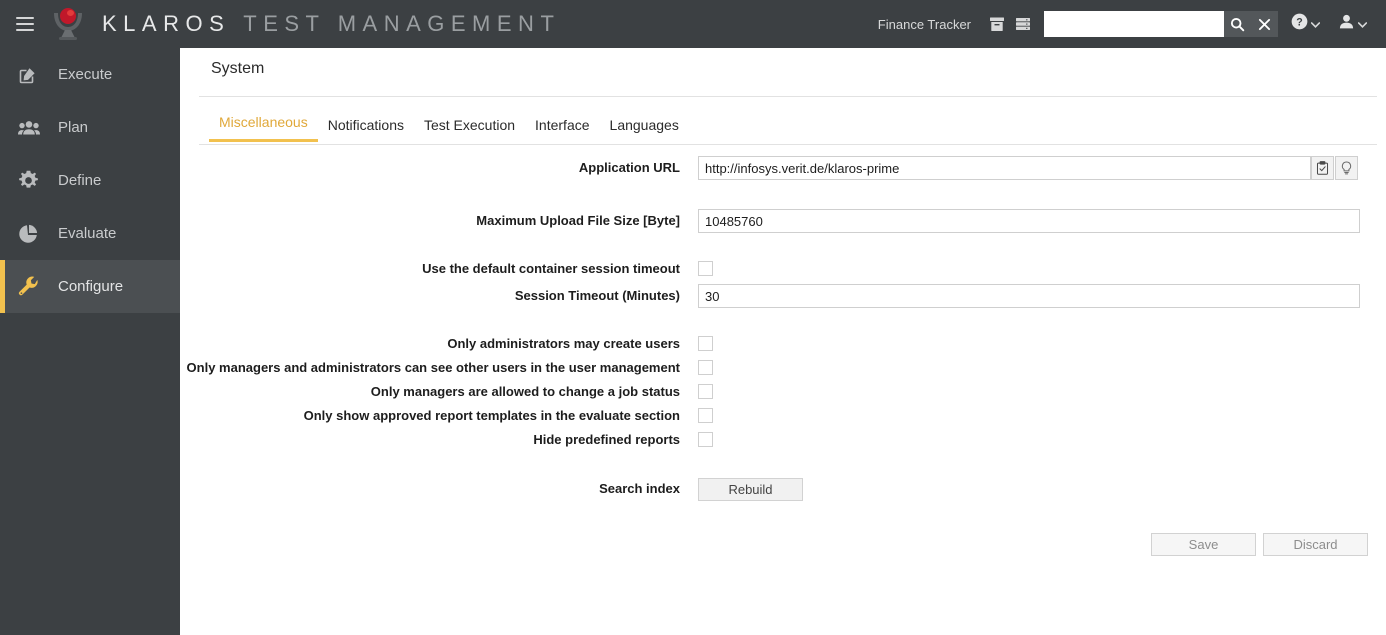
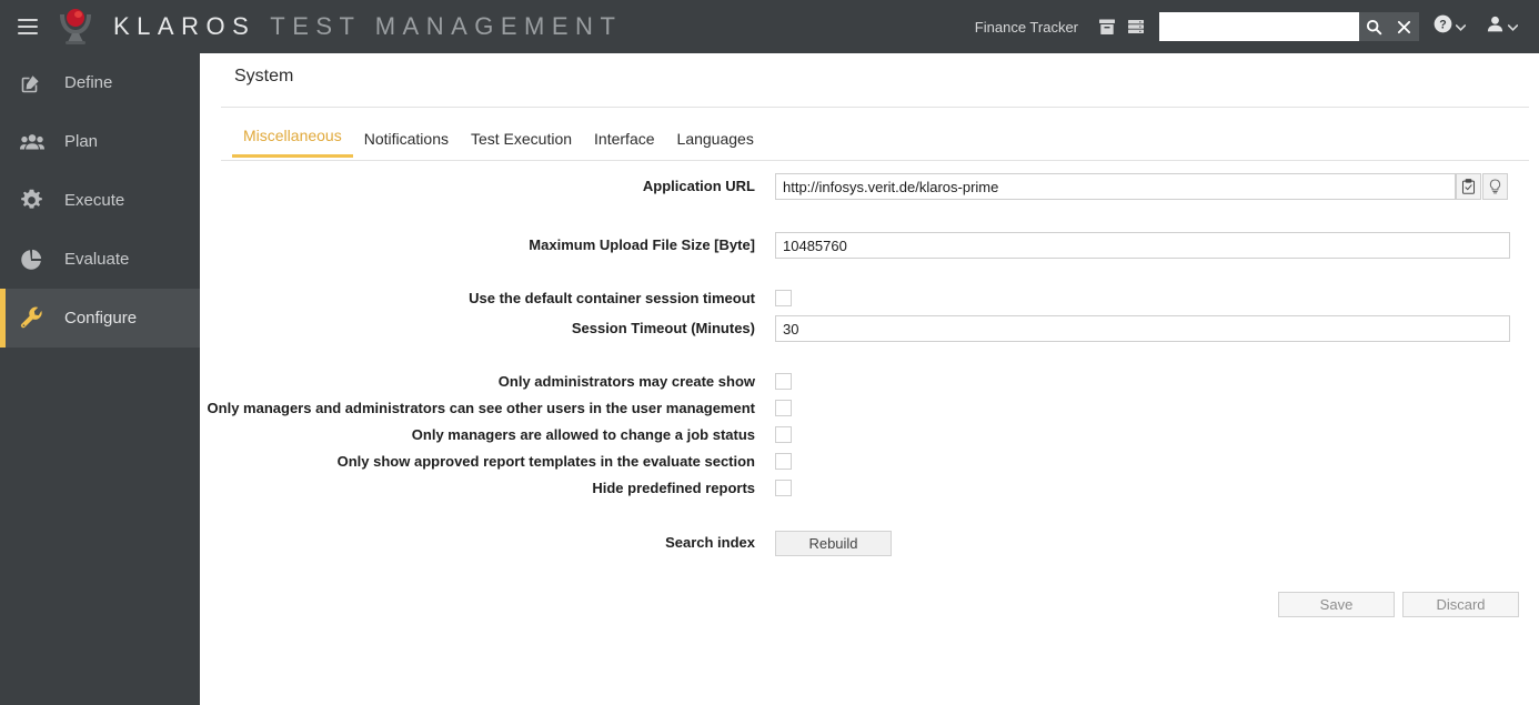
  KLAROS
  TEST MANAGEMENT
  Finance Tracker
  ?
- Execute
+ Define
  Plan
- Define
+ Execute
  Evaluate
  Configure
  System
  Miscellaneous
  Notifications
  Test Execution
  Interface
  Languages
  Application URL
  http://infosys.verit.de/klaros-prime
  Maximum Upload File Size [Byte]
  10485760
  Use the default container session timeout
  Session Timeout (Minutes)
  30
- Only administrators may create users
+ Only administrators may create show
  Only managers and administrators can see other users in the user management
  Only managers are allowed to change a job status
  Only show approved report templates in the evaluate section
  Hide predefined reports
  Search index
  Rebuild
  Save
  Discard
